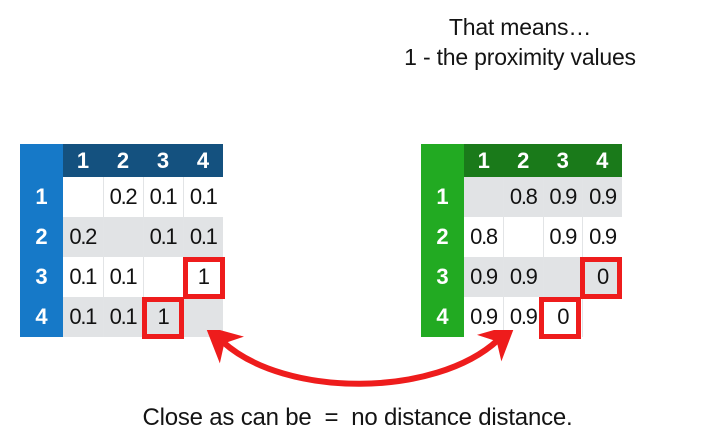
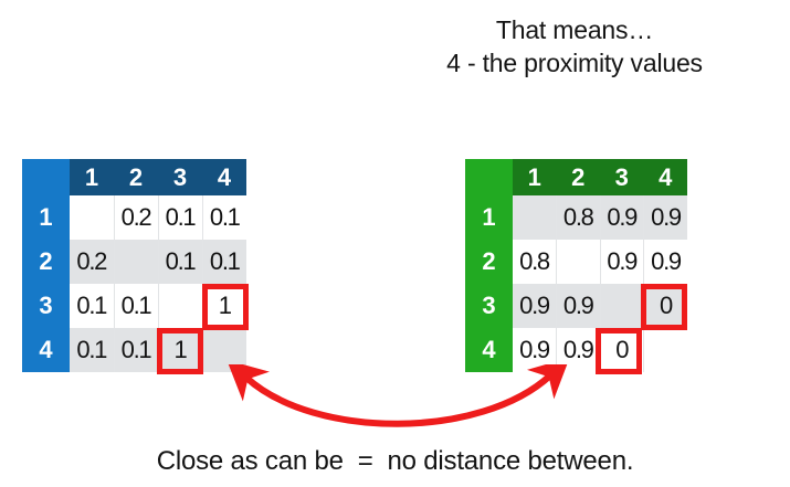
  That means…
- 1 - the proximity values
+ 4 - the proximity values
  	1	2	3	4
  1		0.2	0.1	0.1
  2	0.2		0.1	0.1
  3	0.1	0.1		1
  4	0.1	0.1	1
  	1	2	3	4
  1		0.8	0.9	0.9
  2	0.8		0.9	0.9
  3	0.9	0.9		0
  4	0.9	0.9	0
- Close as can be = no distance distance.
+ Close as can be = no distance between.
